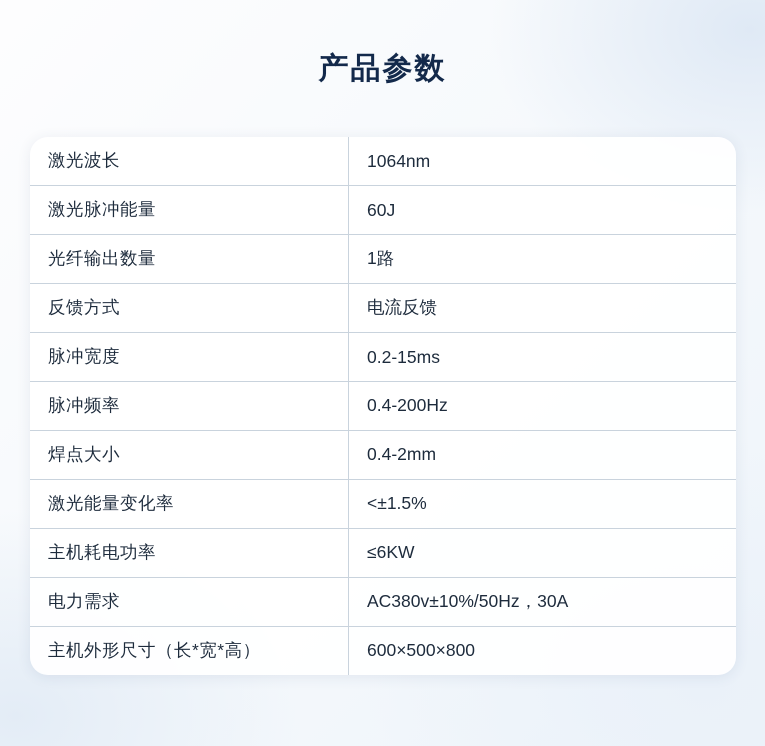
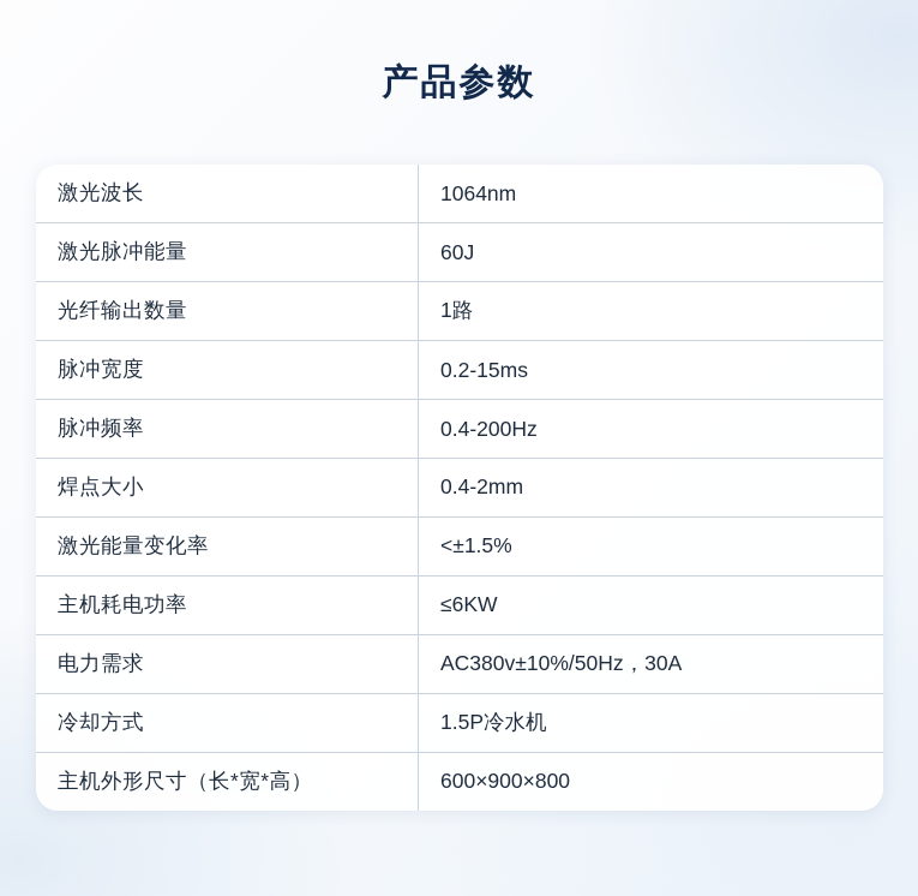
  产品参数
  激光波长	1064nm
  激光脉冲能量	60J
  光纤输出数量	1路
- 反馈方式	电流反馈
  脉冲宽度	0.2-15ms
  脉冲频率	0.4-200Hz
  焊点大小	0.4-2mm
  激光能量变化率	<±1.5%
  主机耗电功率	≤6KW
  电力需求	AC380v±10%/50Hz，30A
+ 冷却方式	1.5P冷水机
- 主机外形尺寸（长*宽*高）	600×500×800
+ 主机外形尺寸（长*宽*高）	600×900×800
